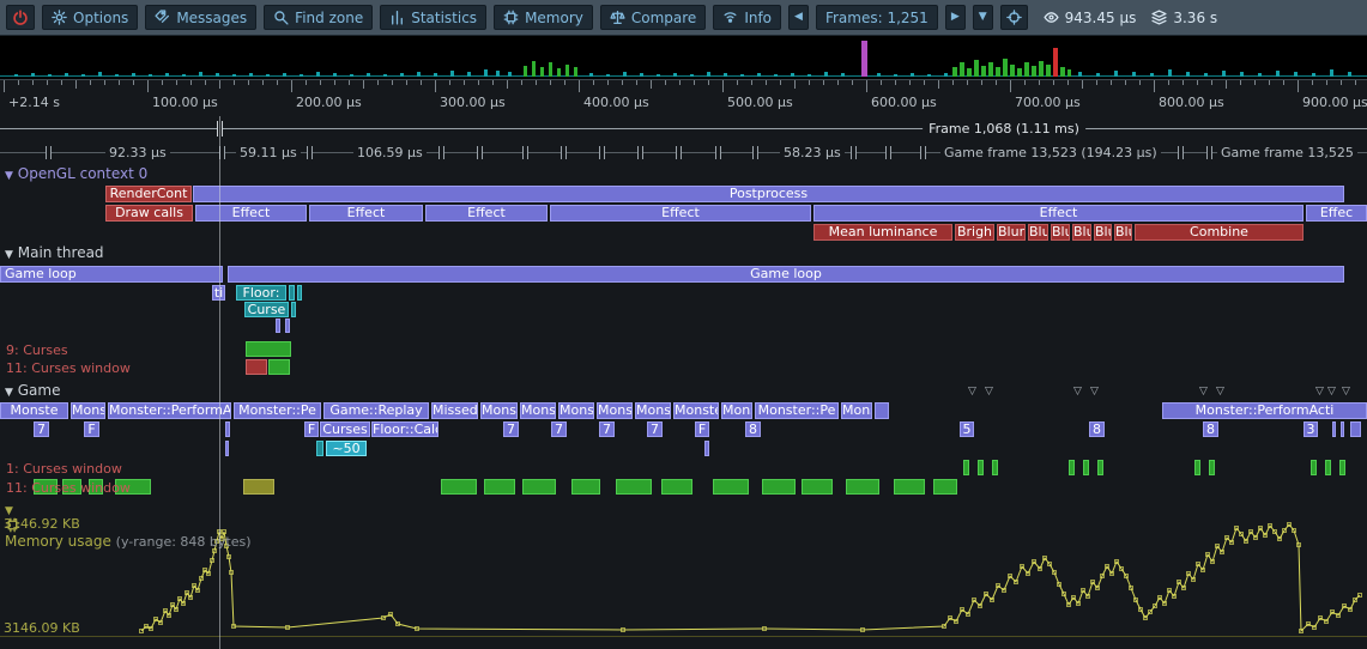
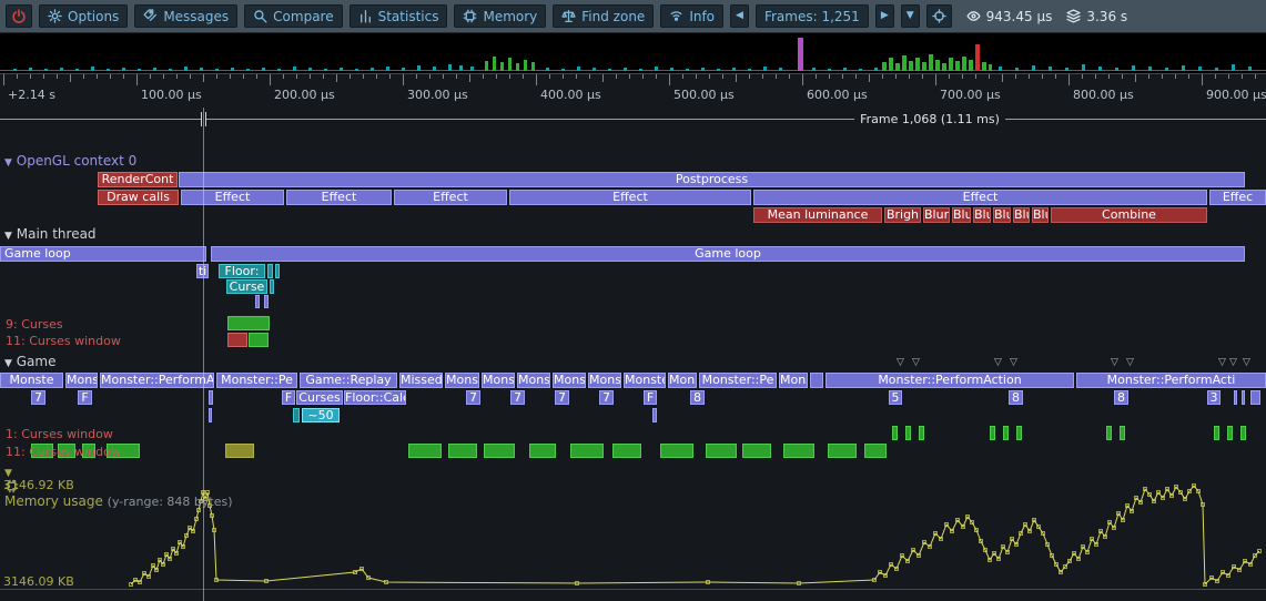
  Options
  Messages
- Find zone
+ Compare
  Statistics
  Memory
- Compare
+ Find zone
  Info
  ◀
  Frames: 1,251
  ▶
  ▼
  943.45 µs
  3.36 s
  +2.14 s
  100.00 µs
  200.00 µs
  300.00 µs
  400.00 µs
  500.00 µs
  600.00 µs
  700.00 µs
  800.00 µs
  900.00 µs
  Frame 1,068 (1.11 ms)
- 92.33 µs
- 59.11 µs
- 106.59 µs
- 58.23 µs
- Game frame 13,523 (194.23 µs)
- Game frame 13,525
  ▼ OpenGL context 0
  ▼ Main thread
  ▼ Game
  ▼ Memory usage (y-range: 848 bytes)
  RenderCont
  Postprocess
  Draw calls
  Effect
  Effect
  Effect
  Effect
  Effect
  Effec
  Mean luminance
  Brigh
  Blur
  Blu
  Blu
  Blu
  Combine
  Game loop
  Game loop
  ti
  Floor:
  Curse
  Monste
  Monster::PerformA
  Monster::Pe
  Game::Replay
  Missed
  Mons
  Mons
  Mons
  Mons
  Mons
  Monste
  Mon
  Monster::Pe
  Mon
+ Monster::PerformAction
  Monster::PerformActi
  7
  F
  F
  Curses
  Floor::Cal
  7
  7
  7
  7
  F
  8
  5
  8
  8
  3
  ~50
  9: Curses
  11: Curses window
  1: Curses window
  11: Curses window
  ▽
  ▽
  ▽
  ▽
  ▽
  ▽
  ▽
  ▽
  ▽
  46.92 KB
  3146.09 KB
